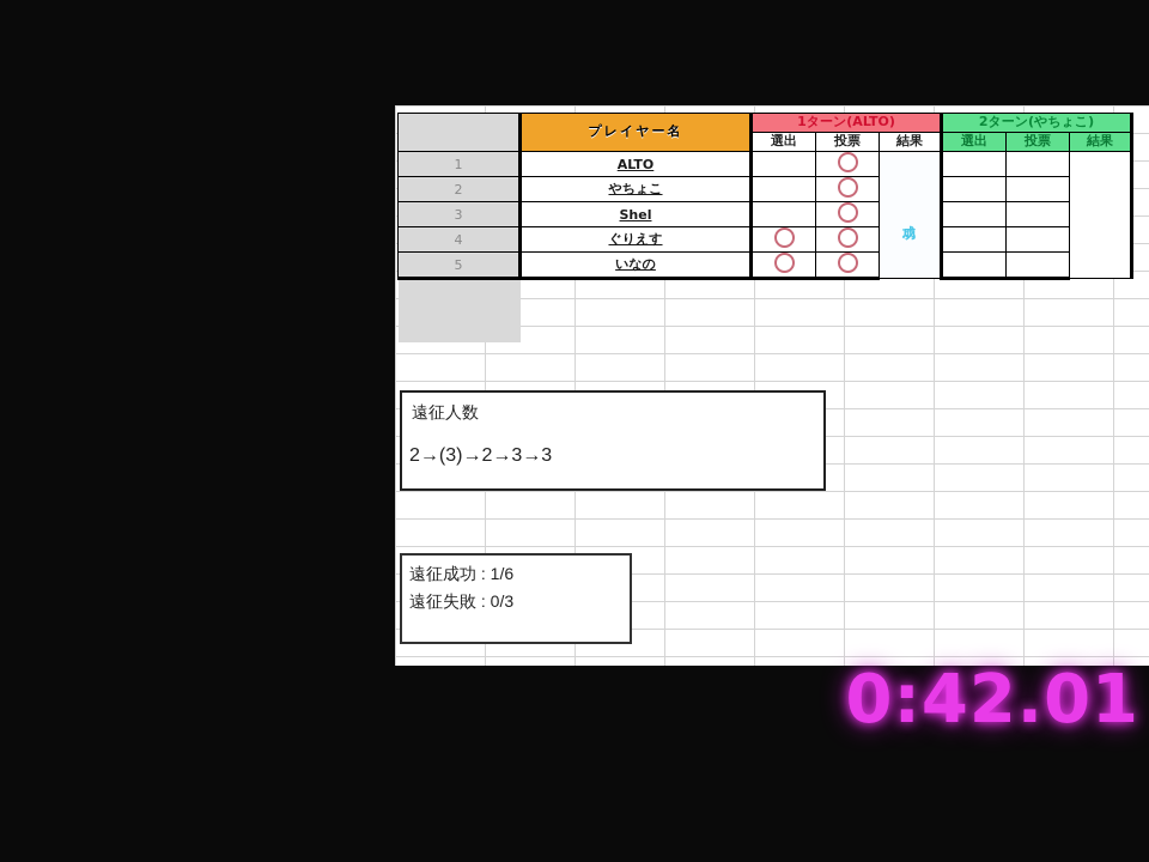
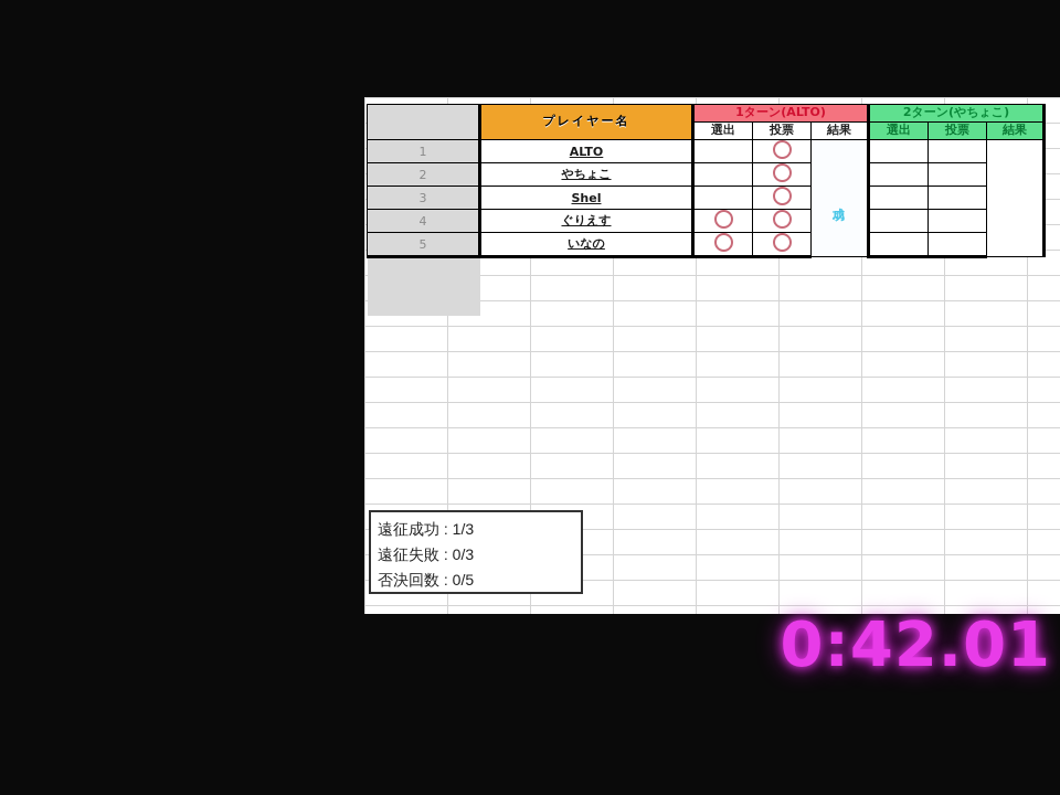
  	プレイヤー名	1ターン(ALTO)	2ターン(やちょこ)
  選出	投票	結果	選出	投票	結果
  1	ALTO
  2	やちょこ
  3	Shel
  4	ぐりえす
  5	いなの
- 遠征人数
- 2→(3)→2→3→3
- 遠征成功 : 1/6
+ 遠征成功 : 1/3
  遠征失敗 : 0/3
+ 否決回数 : 0/5
  0:42.01
